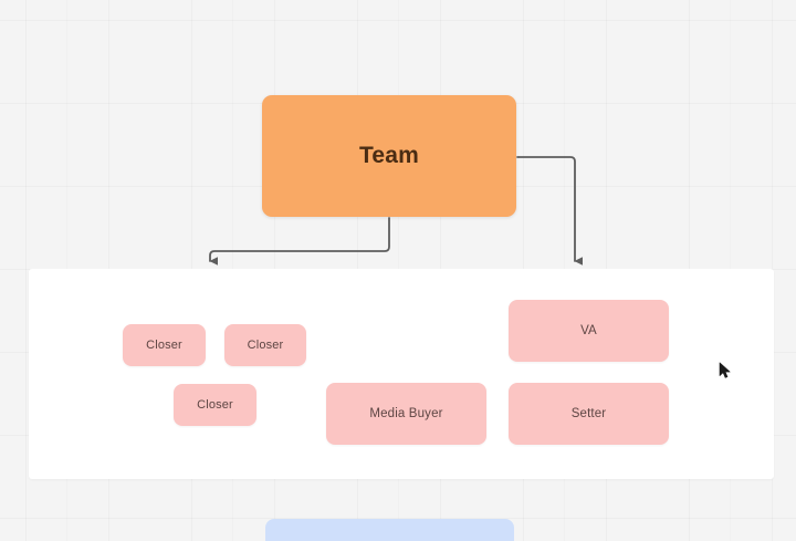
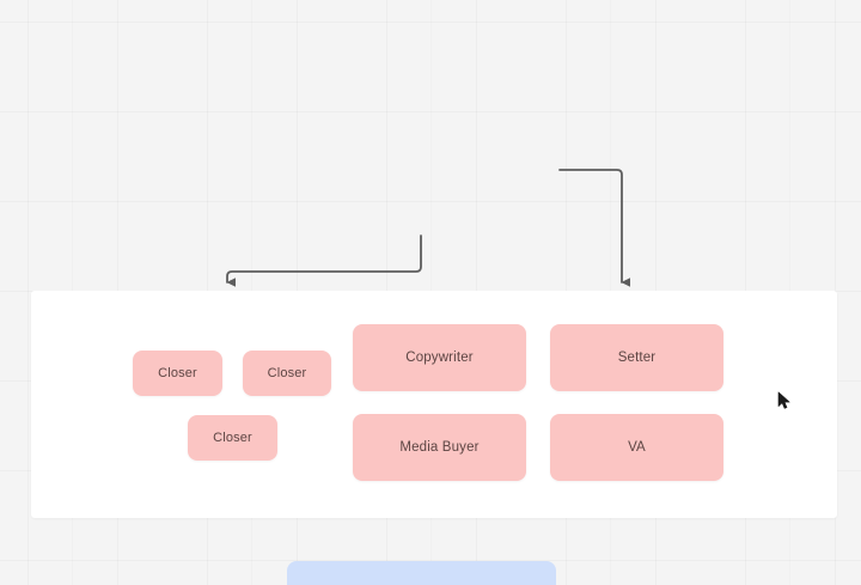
- Team
  Closer
  Closer
+ Copywriter
- VA
+ Setter
  Closer
  Media Buyer
- Setter
+ VA
